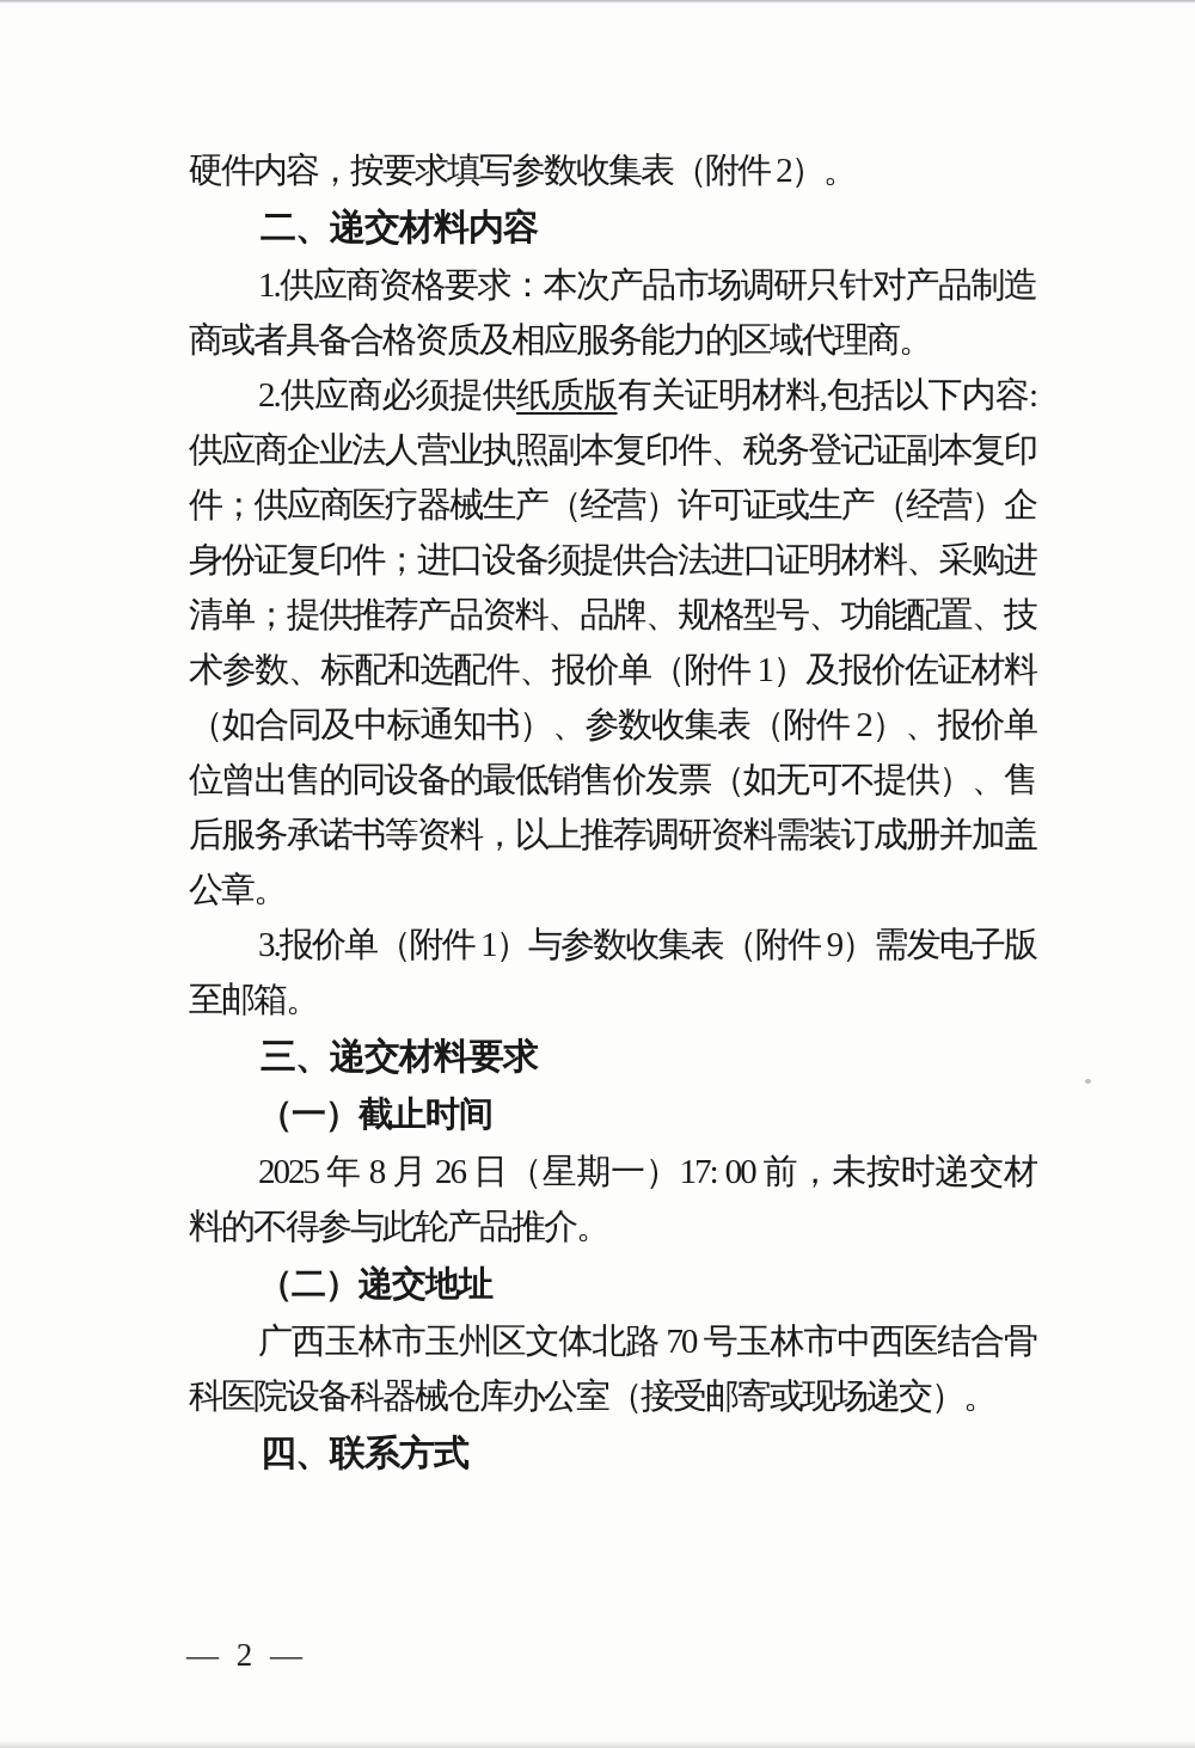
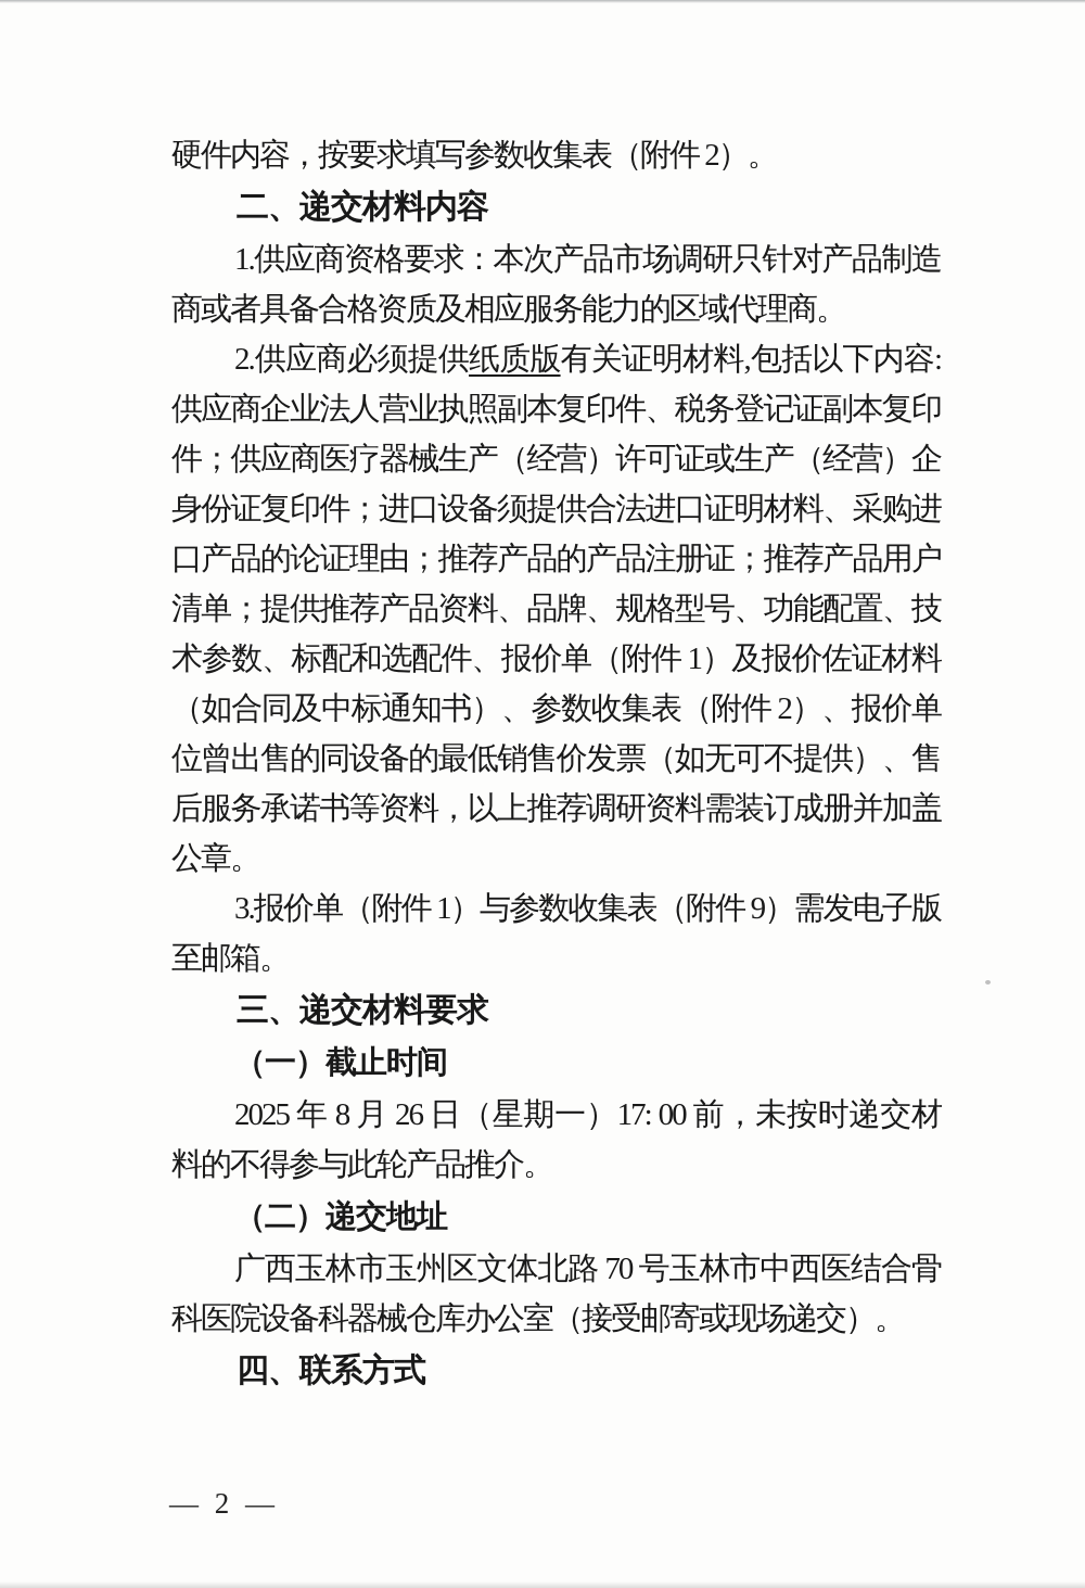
  硬件内容，按要求填写参数收集表（附件 2）。
  二、递交材料内容
  1.供应商资格要求：本次产品市场调研只针对产品制造
  商或者具备合格资质及相应服务能力的区域代理商。
  2.供应商必须提供纸质版有关证明材料,包括以下内容:
  供应商企业法人营业执照副本复印件、税务登记证副本复印
  件；供应商医疗器械生产（经营）许可证或生产（经营）企
  身份证复印件；进口设备须提供合法进口证明材料、采购进
+ 口产品的论证理由；推荐产品的产品注册证；推荐产品用户
  清单；提供推荐产品资料、品牌、规格型号、功能配置、技
  术参数、标配和选配件、报价单（附件 1）及报价佐证材料
  （如合同及中标通知书）、参数收集表（附件 2）、报价单
  位曾出售的同设备的最低销售价发票（如无可不提供）、售
  后服务承诺书等资料，以上推荐调研资料需装订成册并加盖
  公章。
  3.报价单（附件 1）与参数收集表（附件 9）需发电子版
  至邮箱。
  三、递交材料要求
  （一）截止时间
  2025 年 8 月 26 日（星期一）17: 00 前，未按时递交材
  料的不得参与此轮产品推介。
  （二）递交地址
  广西玉林市玉州区文体北路 70 号玉林市中西医结合骨
  科医院设备科器械仓库办公室（接受邮寄或现场递交）。
  四、联系方式
  — 2 —
